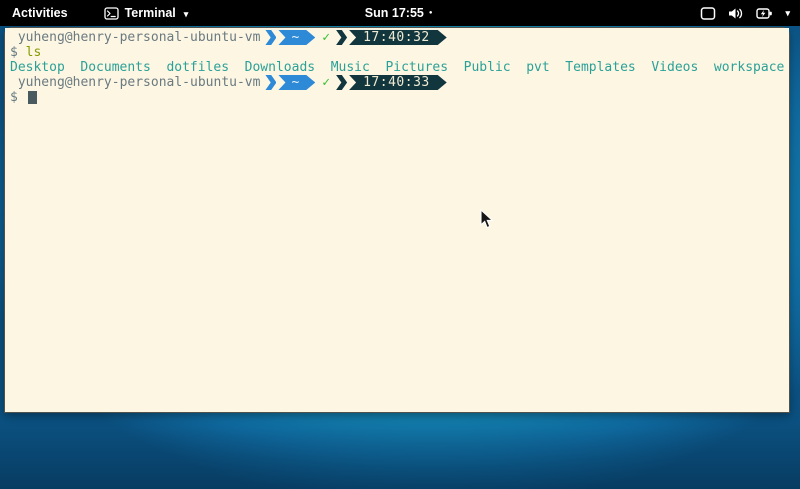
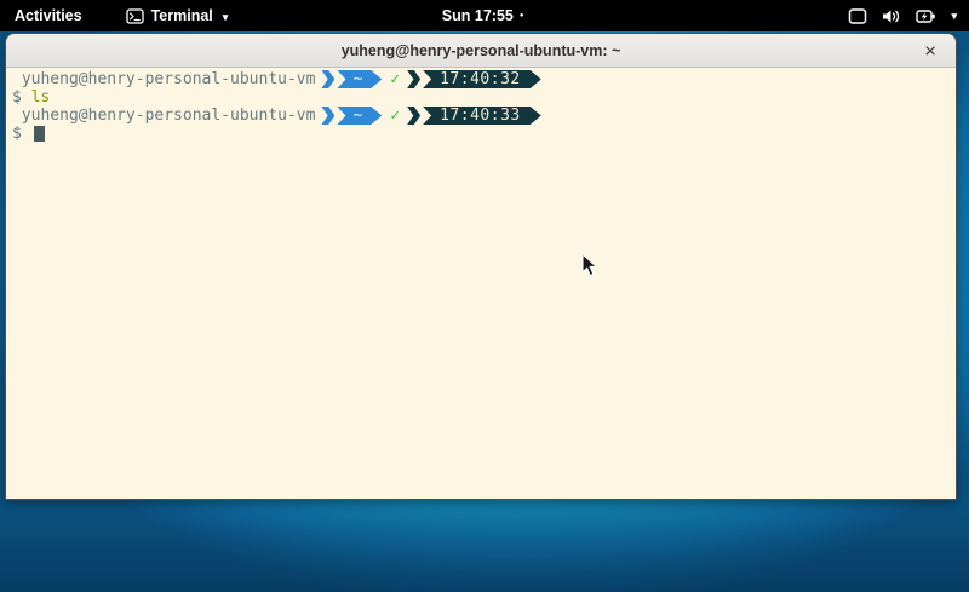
  Activities
  Terminal
  ▾
  Sun 17:55
  ▾
+ yuheng@henry-personal-ubuntu-vm: ~
+ ×
  yuheng@henry-personal-ubuntu-vm
  ~
  ✓
  17:40:32
  $
  ls
- Desktop
- Documents
- dotfiles
- Downloads
- Music
- Pictures
- Public
- pvt
- Templates
- Videos
- workspace
  yuheng@henry-personal-ubuntu-vm
  ~
  ✓
  17:40:33
  $
